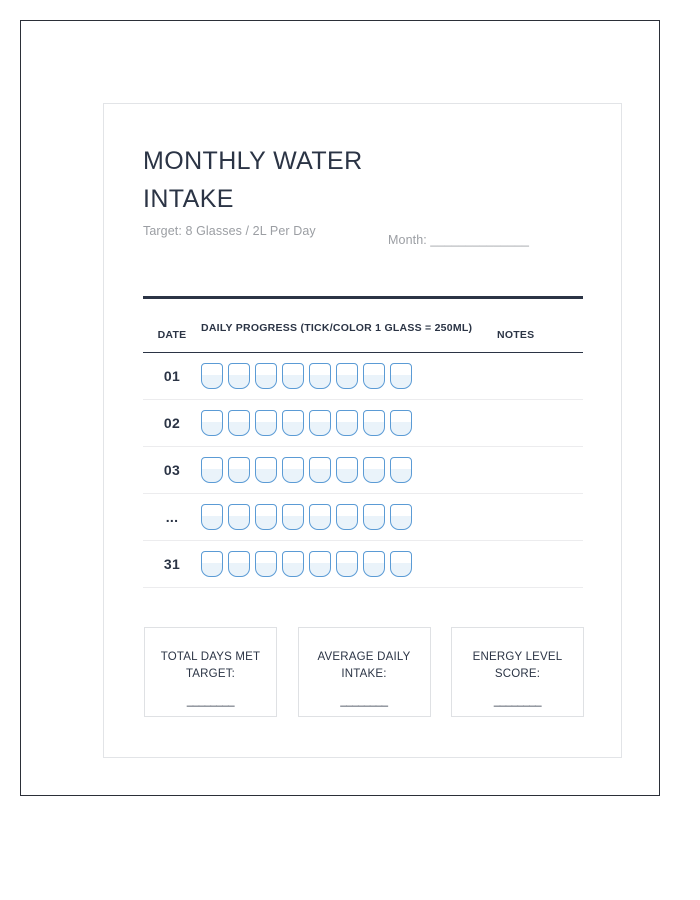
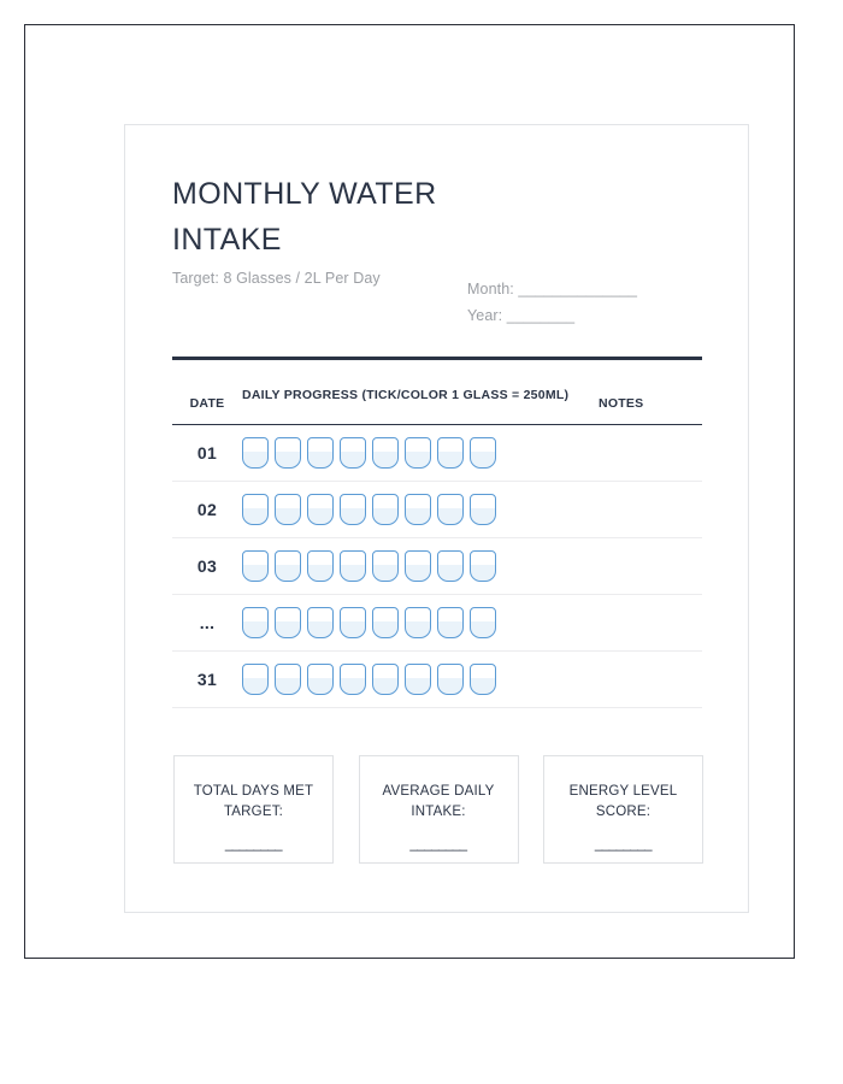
  MONTHLY WATER INTAKE
  Target: 8 Glasses / 2L Per Day
  Month: ______________
+ Year: ________
  DATE	DAILY PROGRESS (TICK/COLOR 1 GLASS = 250ML)	NOTES
  01
  02
  03
  ...
  31
  TOTAL DAYS MET TARGET:
  ________
  AVERAGE DAILY INTAKE:
  ________
  ENERGY LEVEL SCORE:
  ________
